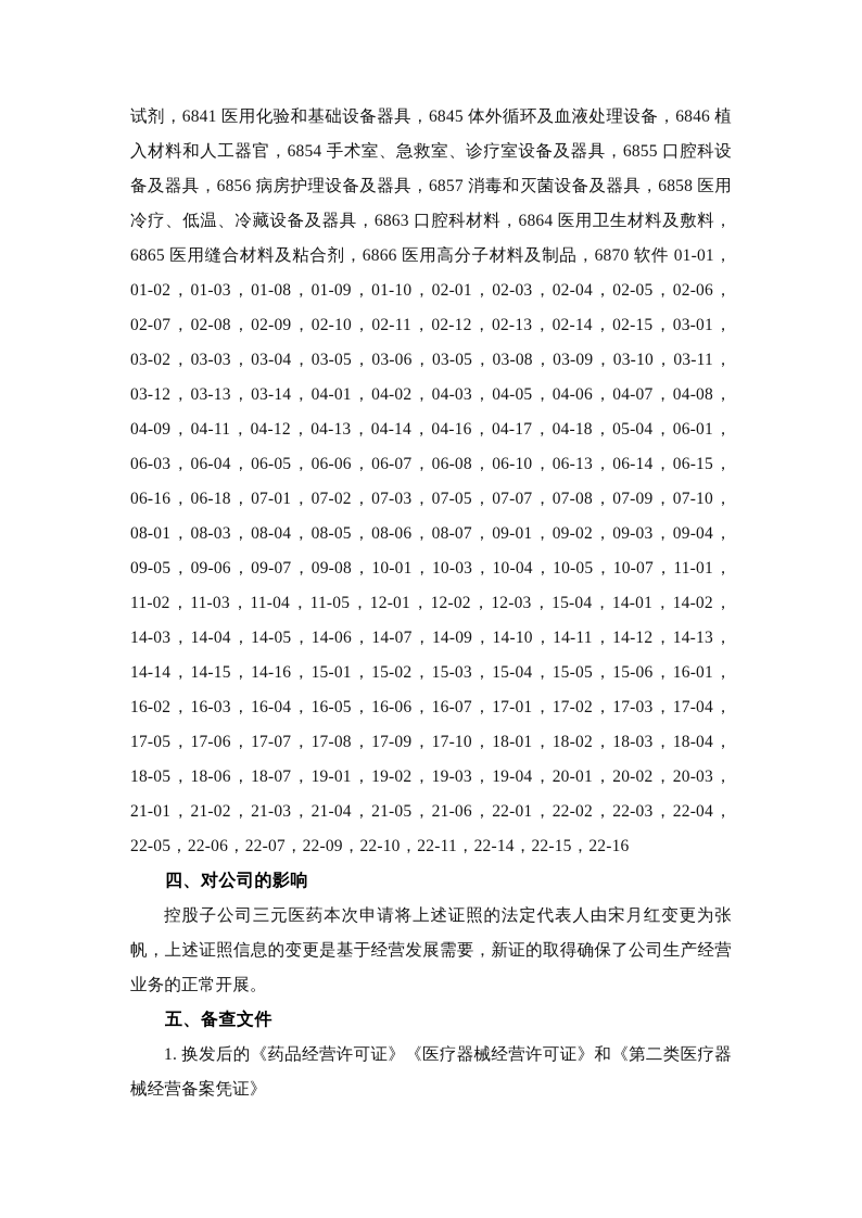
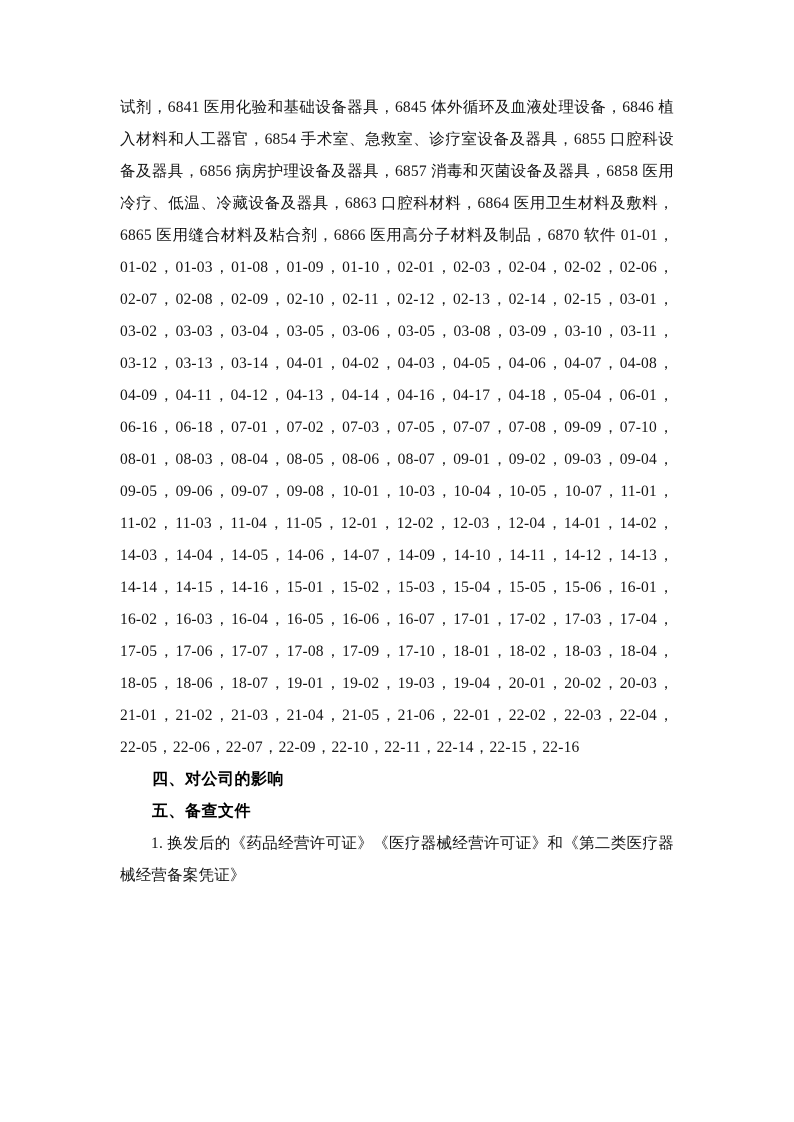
  试剂，6841 医用化验和基础设备器具，6845 体外循环及血液处理设备，6846 植
  入材料和人工器官，6854 手术室、急救室、诊疗室设备及器具，6855 口腔科设
  备及器具，6856 病房护理设备及器具，6857 消毒和灭菌设备及器具，6858 医用
  冷疗、低温、冷藏设备及器具，6863 口腔科材料，6864 医用卫生材料及敷料，
  6865 医用缝合材料及粘合剂，6866 医用高分子材料及制品，6870 软件 01-01，
- 01-02，01-03，01-08，01-09，01-10，02-01，02-03，02-04，02-05，02-06，
+ 01-02，01-03，01-08，01-09，01-10，02-01，02-03，02-04，02-02，02-06，
  02-07，02-08，02-09，02-10，02-11，02-12，02-13，02-14，02-15，03-01，
  03-02，03-03，03-04，03-05，03-06，03-05，03-08，03-09，03-10，03-11，
  03-12，03-13，03-14，04-01，04-02，04-03，04-05，04-06，04-07，04-08，
  04-09，04-11，04-12，04-13，04-14，04-16，04-17，04-18，05-04，06-01，
- 06-03，06-04，06-05，06-06，06-07，06-08，06-10，06-13，06-14，06-15，
- 06-16，06-18，07-01，07-02，07-03，07-05，07-07，07-08，07-09，07-10，
+ 06-16，06-18，07-01，07-02，07-03，07-05，07-07，07-08，09-09，07-10，
  08-01，08-03，08-04，08-05，08-06，08-07，09-01，09-02，09-03，09-04，
  09-05，09-06，09-07，09-08，10-01，10-03，10-04，10-05，10-07，11-01，
- 11-02，11-03，11-04，11-05，12-01，12-02，12-03，15-04，14-01，14-02，
+ 11-02，11-03，11-04，11-05，12-01，12-02，12-03，12-04，14-01，14-02，
  14-03，14-04，14-05，14-06，14-07，14-09，14-10，14-11，14-12，14-13，
  14-14，14-15，14-16，15-01，15-02，15-03，15-04，15-05，15-06，16-01，
  16-02，16-03，16-04，16-05，16-06，16-07，17-01，17-02，17-03，17-04，
  17-05，17-06，17-07，17-08，17-09，17-10，18-01，18-02，18-03，18-04，
  18-05，18-06，18-07，19-01，19-02，19-03，19-04，20-01，20-02，20-03，
  21-01，21-02，21-03，21-04，21-05，21-06，22-01，22-02，22-03，22-04，
  22-05，22-06，22-07，22-09，22-10，22-11，22-14，22-15，22-16
  四、对公司的影响
- 控股子公司三元医药本次申请将上述证照的法定代表人由宋月红变更为张
- 帆，上述证照信息的变更是基于经营发展需要，新证的取得确保了公司生产经营
- 业务的正常开展。
  五、备查文件
  1. 换发后的《药品经营许可证》《医疗器械经营许可证》和《第二类医疗器
  械经营备案凭证》
